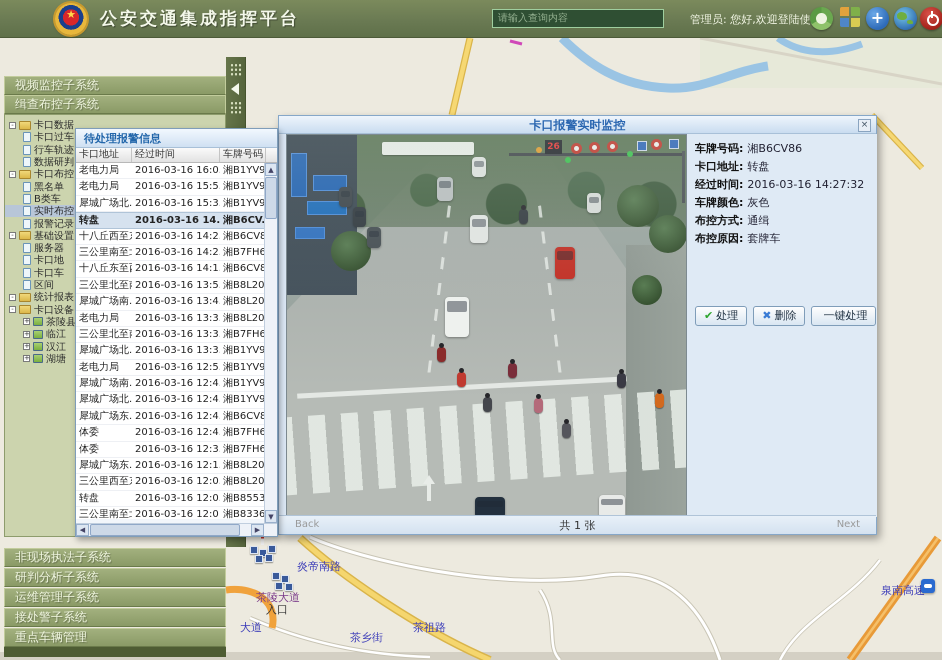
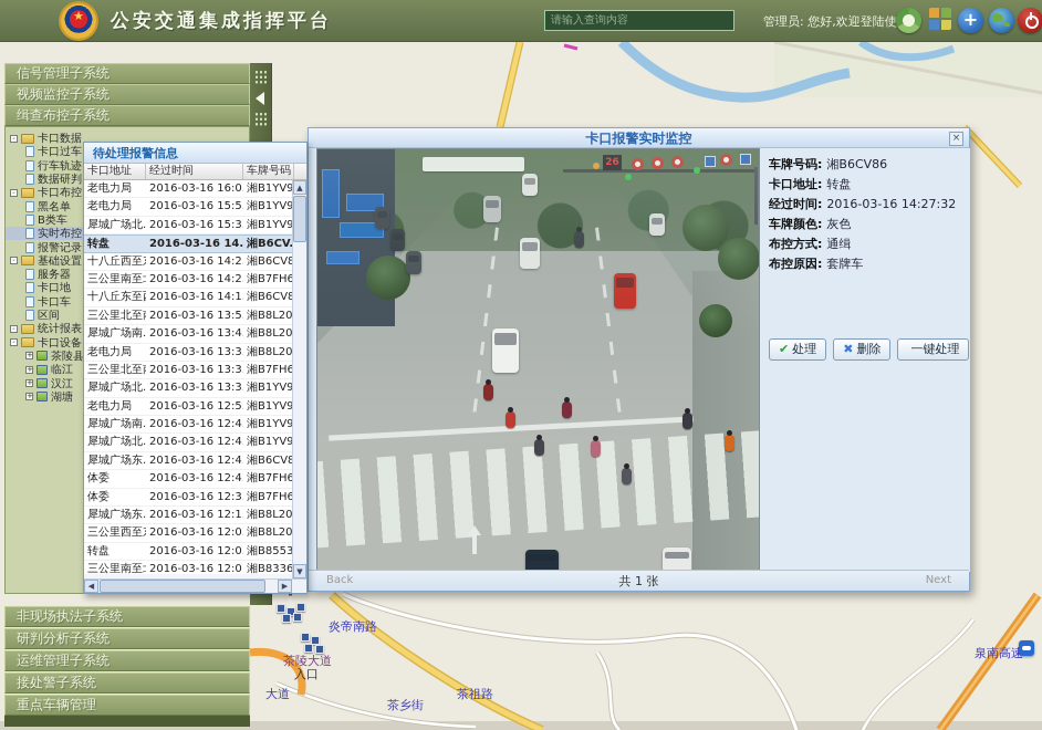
  炎帝南路
  茶陵大道
  入口
  大道
  茶乡街
  茶祖路
  泉南高速
  公安交通集成指挥平台
  请输入查询内容
  管理员: 您好,欢迎登陆使
  +
+ 信号管理子系统
  视频监控子系统
  缉查布控子系统
  卡口数据
  卡口过车
  行车轨迹
  数据研判
  卡口布控
  黑名单
  B类车
  实时布控
  报警记录
  基础设置
  服务器
  卡口地
  卡口车
  区间
  统计报表
  卡口设备
  茶陵县
  临江
  汉江
  湖塘
  非现场执法子系统
  研判分析子系统
  运维管理子系统
  接处警子系统
  重点车辆管理
  卡口报警实时监控
  ×
  车牌号码:
  湘B6CV86
  卡口地址:
  转盘
  经过时间:
  2016-03-16 14:27:32
  车牌颜色:
  灰色
  布控方式:
  通缉
  布控原因:
  套牌车
  处理
  删除
  一键处理
  Back
  共 1 张
  Next
  待处理报警信息
  卡口地址
  经过时间
  车牌号码
  老电力局
  2016-03-16 16:0
  湘B1YV9
  老电力局
  2016-03-16 15:5
  湘B1YV9
  犀城广场北.
  2016-03-16 15:3
  湘B1YV9
  转盘
  2016-03-16 14.
  十八丘西至
  2016-03-16 14:2
  湘B6CV
  三公里南至
  2016-03-16 14:2
  湘B7FH6
  十八丘东至
  2016-03-16 14:1
  湘B6CV
  三公里北至
  2016-03-16 13:5
  湘B8L20
  犀城广场南.
  2016-03-16 13:4
  湘B8L20
  老电力局
  2016-03-16 13:3
  湘B8L20
  三公里北至
  2016-03-16 13:3
  湘B7FH6
  犀城广场北.
  2016-03-16 13:3
  湘B1YV9
  老电力局
  2016-03-16 12:5
  湘B1YV9
  犀城广场南.
  2016-03-16 12:4
  湘B1YV9
  犀城广场北.
  2016-03-16 12:4
  湘B1YV9
  犀城广场东.
  2016-03-16 12:4
  湘B6CV
  体委
  2016-03-16 12:4
  湘B7FH6
  体委
  2016-03-16 12:3
  湘B7FH6
  犀城广场东.
  2016-03-16 12:1
  湘B8L20
  三公里西至
  2016-03-16 12:0
  湘B8L20
  转盘
  2016-03-16 12:0
  湘B8553
  三公里南至
  2016-03-16 12:0
  湘B8336
  ▲
  ▼
  ◀
  ▶
